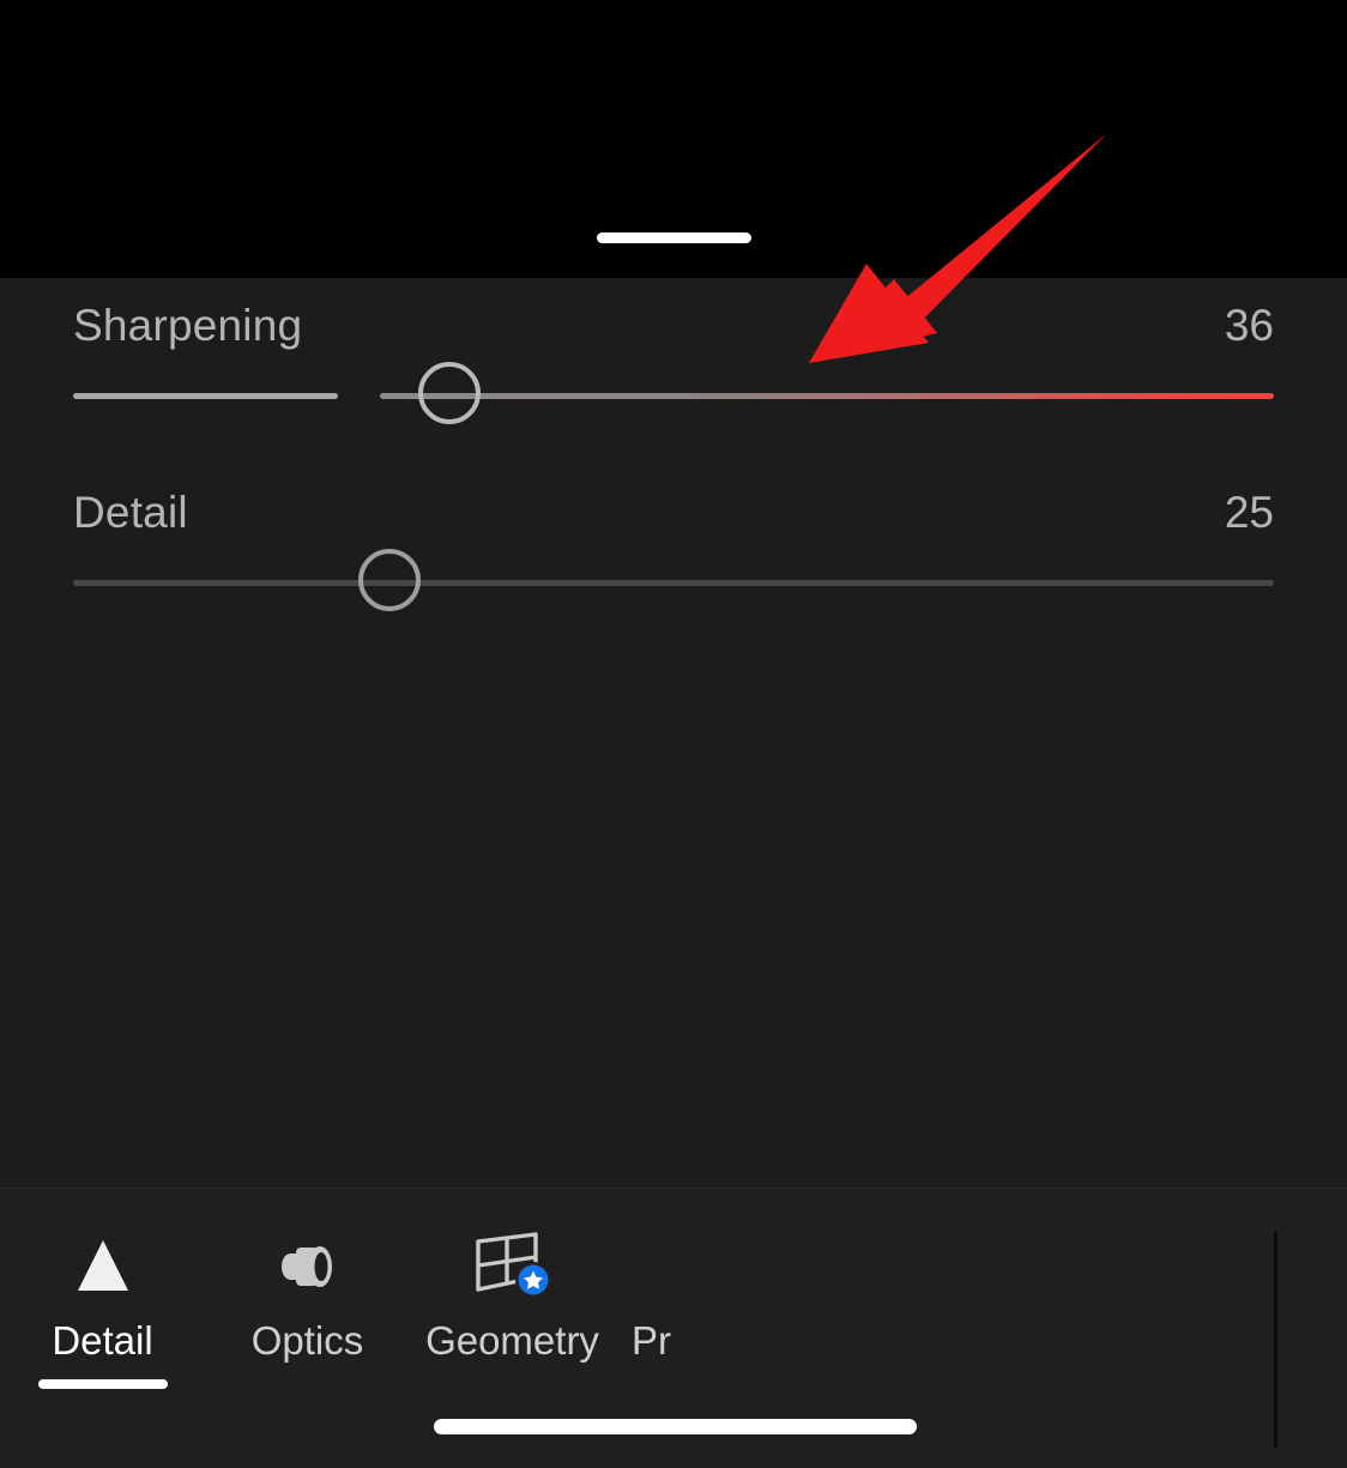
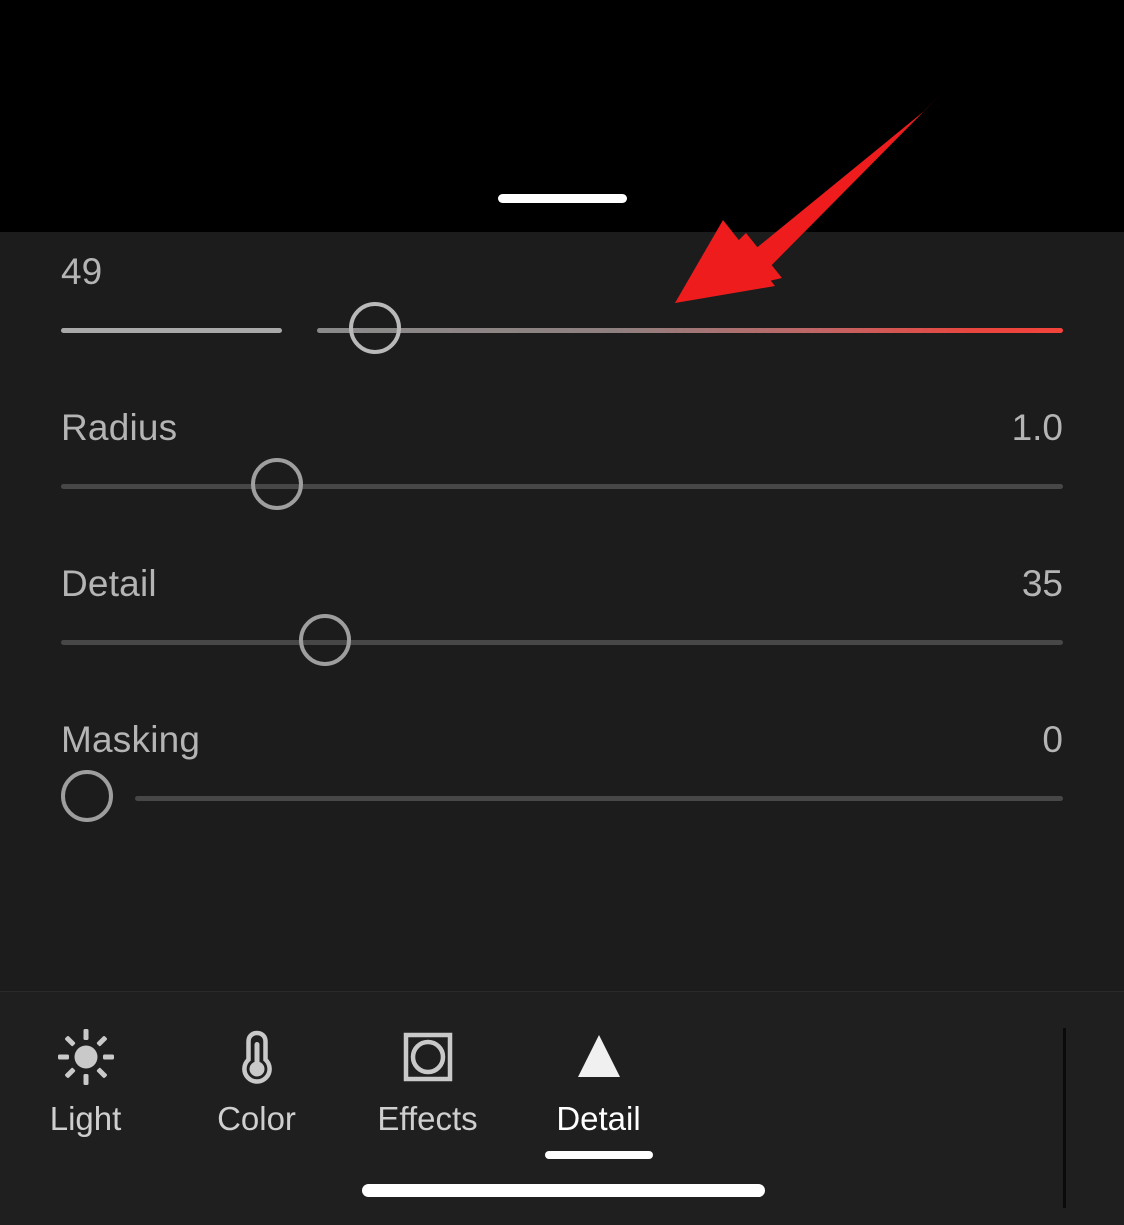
- Sharpening
- 36
+ 49
+ Radius
+ 1.0
  Detail
- 25
+ 35
+ Masking
+ 0
+ Light
+ Color
+ Effects
  Detail
- Optics
- Geometry
- Pr
